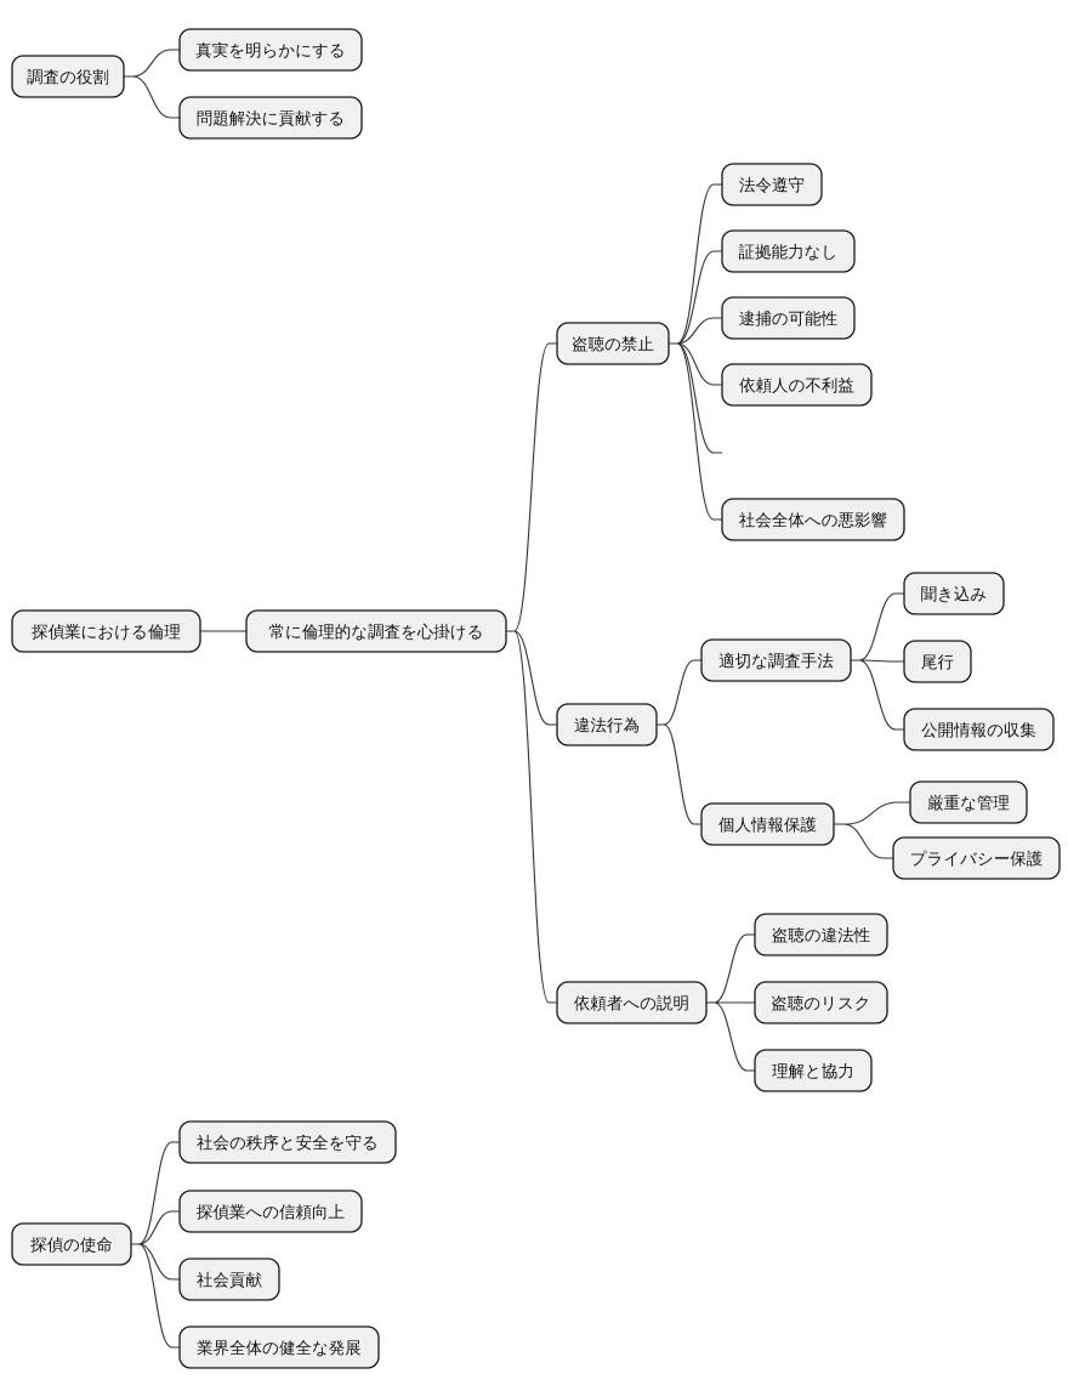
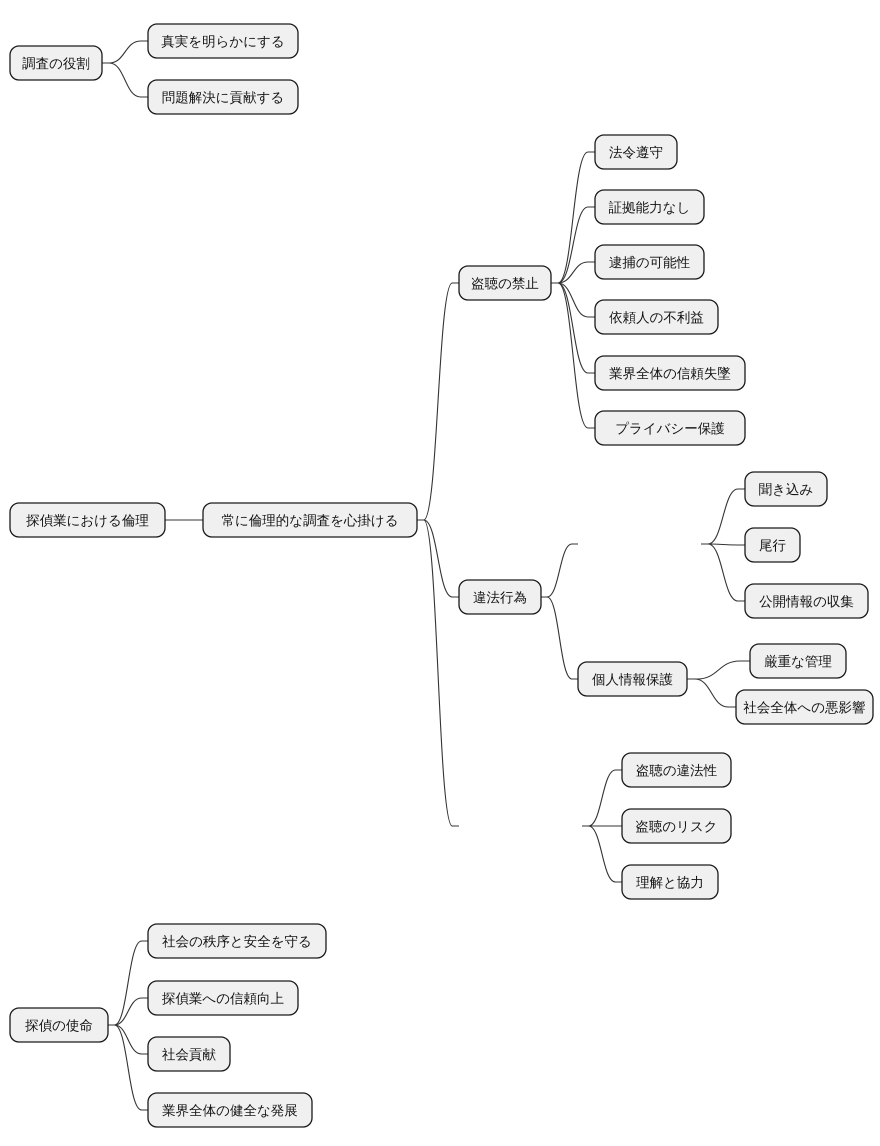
  調査の役割
  真実を明らかにする
  問題解決に貢献する
  探偵業における倫理
  常に倫理的な調査を心掛ける
  盗聴の禁止
  法令遵守
  証拠能力なし
  逮捕の可能性
  依頼人の不利益
+ 業界全体の信頼失墜
- 社会全体への悪影響
+ プライバシー保護
  違法行為
- 適切な調査手法
  聞き込み
  尾行
  公開情報の収集
  個人情報保護
  厳重な管理
- プライバシー保護
+ 社会全体への悪影響
- 依頼者への説明
  盗聴の違法性
  盗聴のリスク
  理解と協力
  探偵の使命
  社会の秩序と安全を守る
  探偵業への信頼向上
  社会貢献
  業界全体の健全な発展
